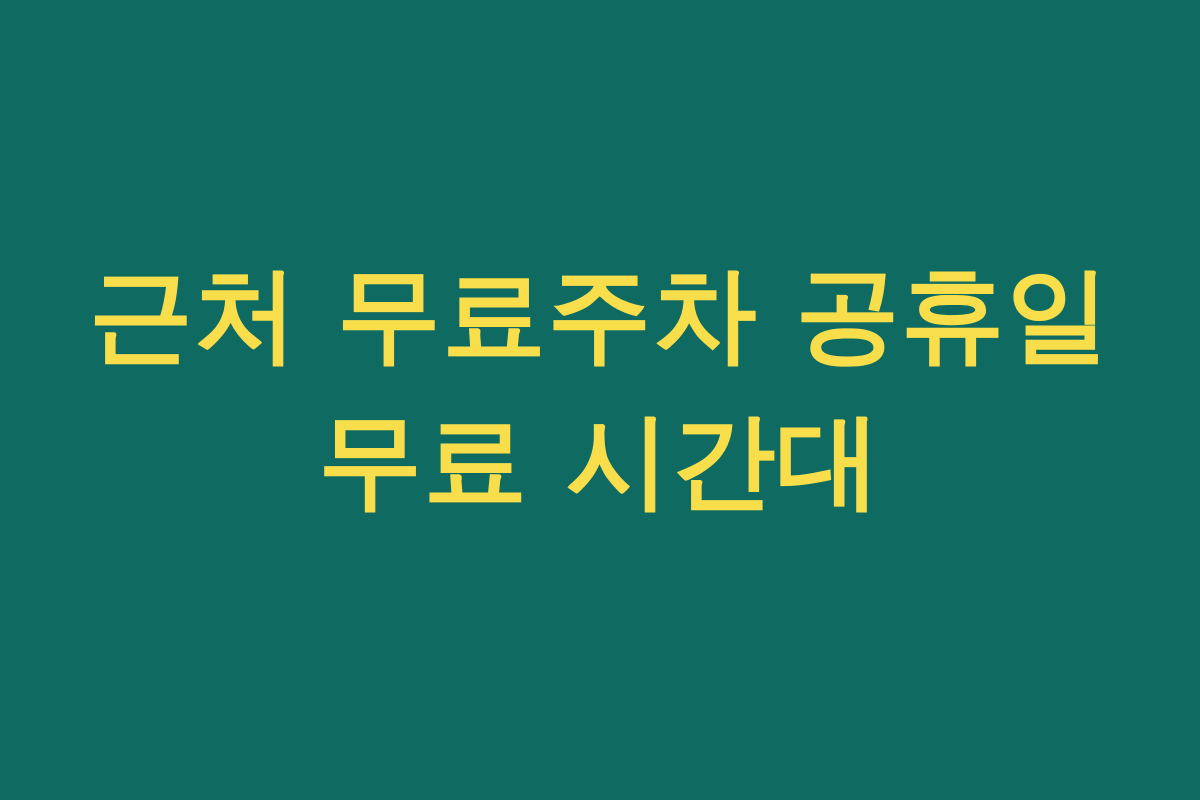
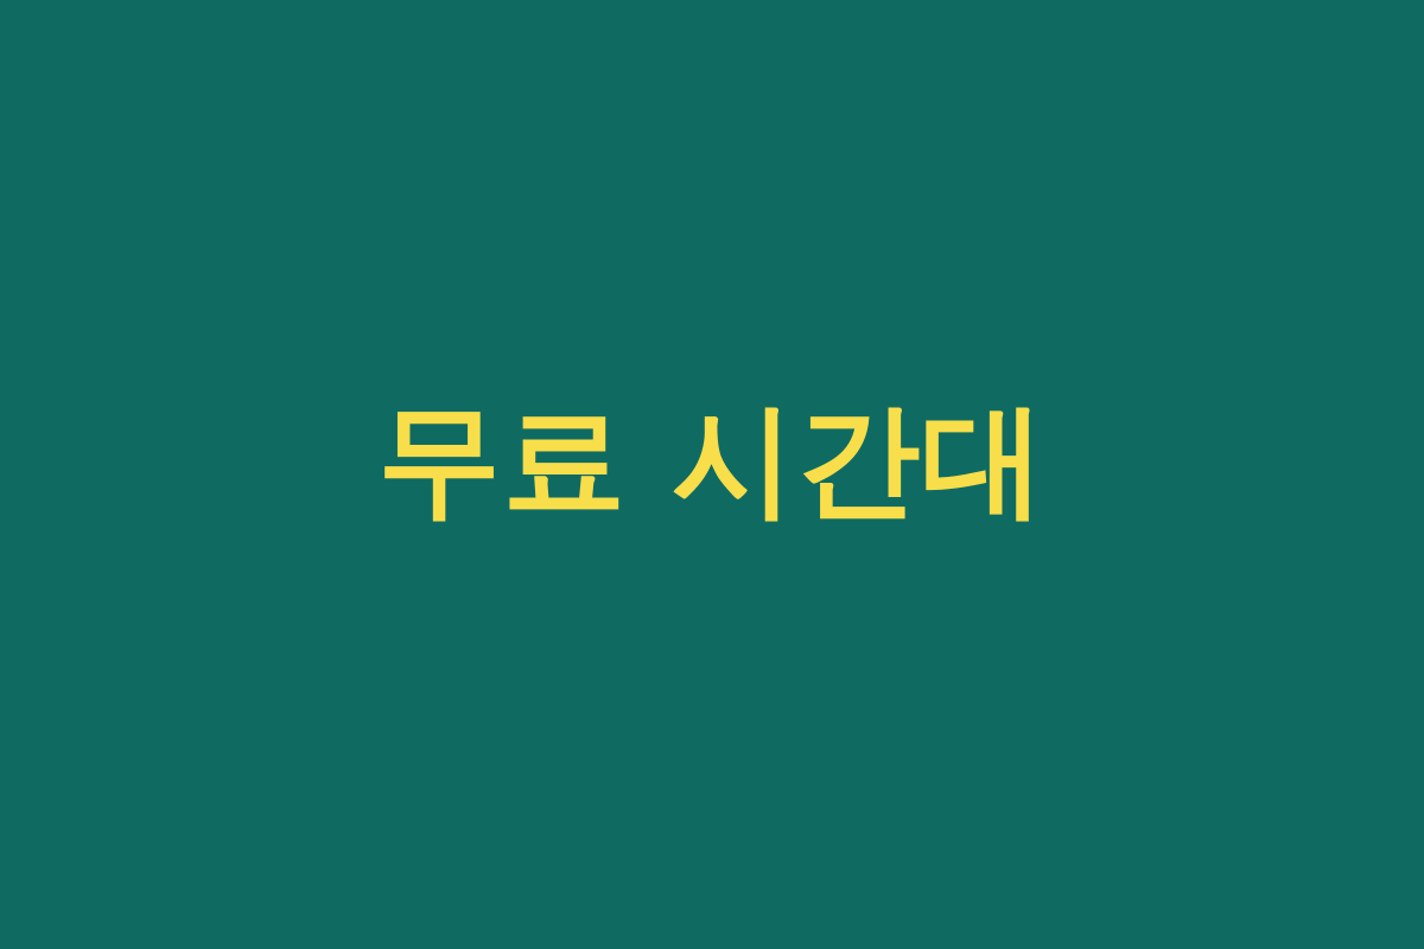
- 근처 무료주차 공휴일
  무료 시간대
